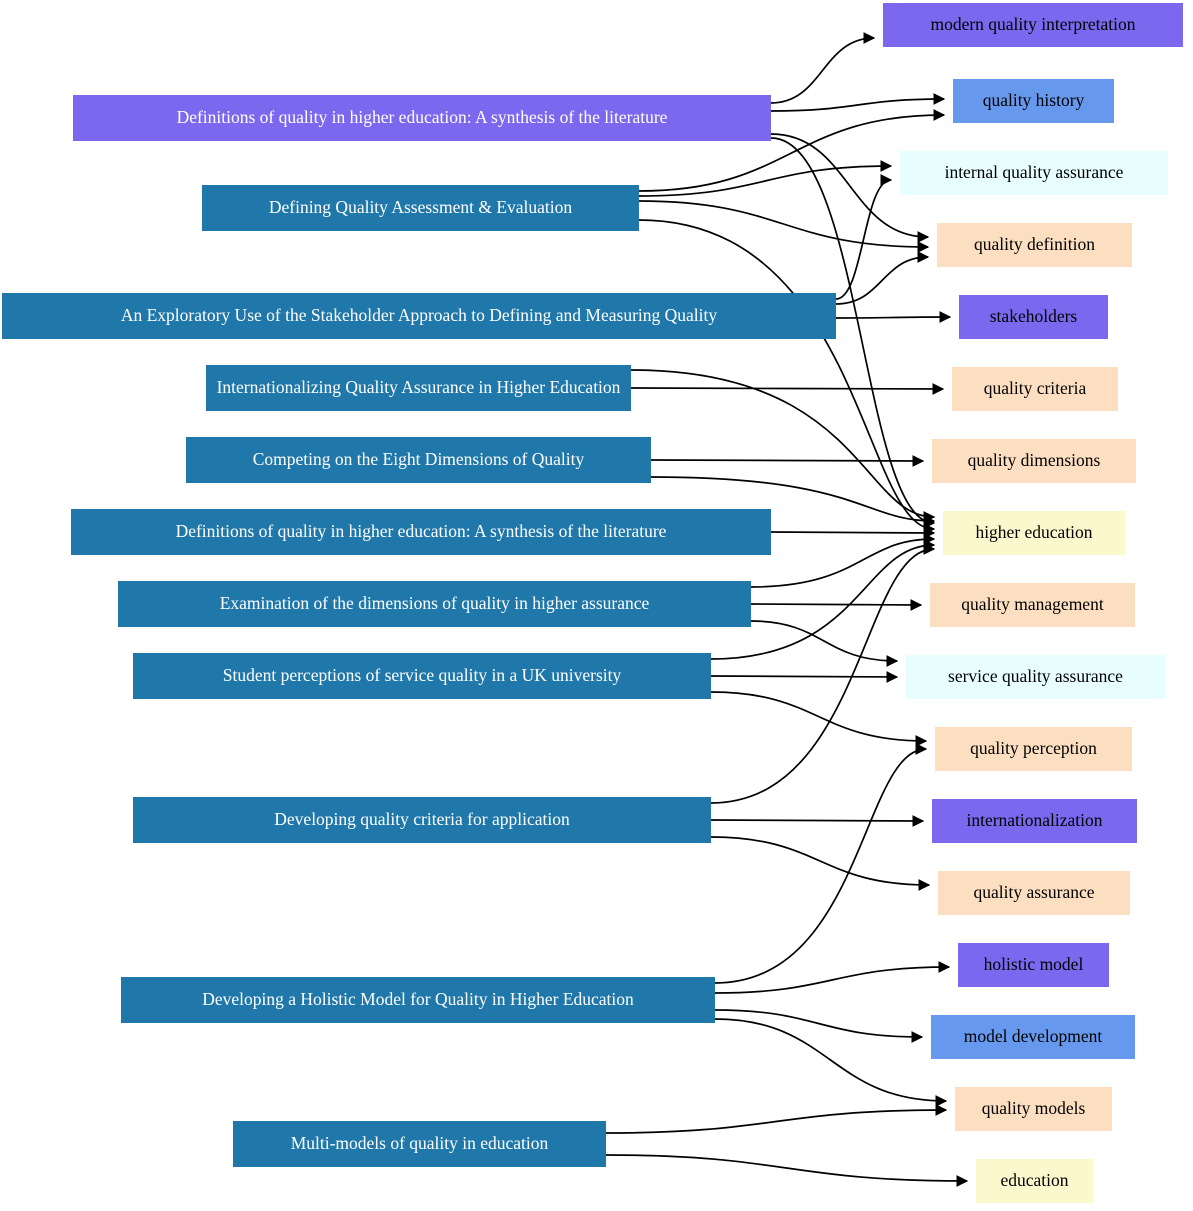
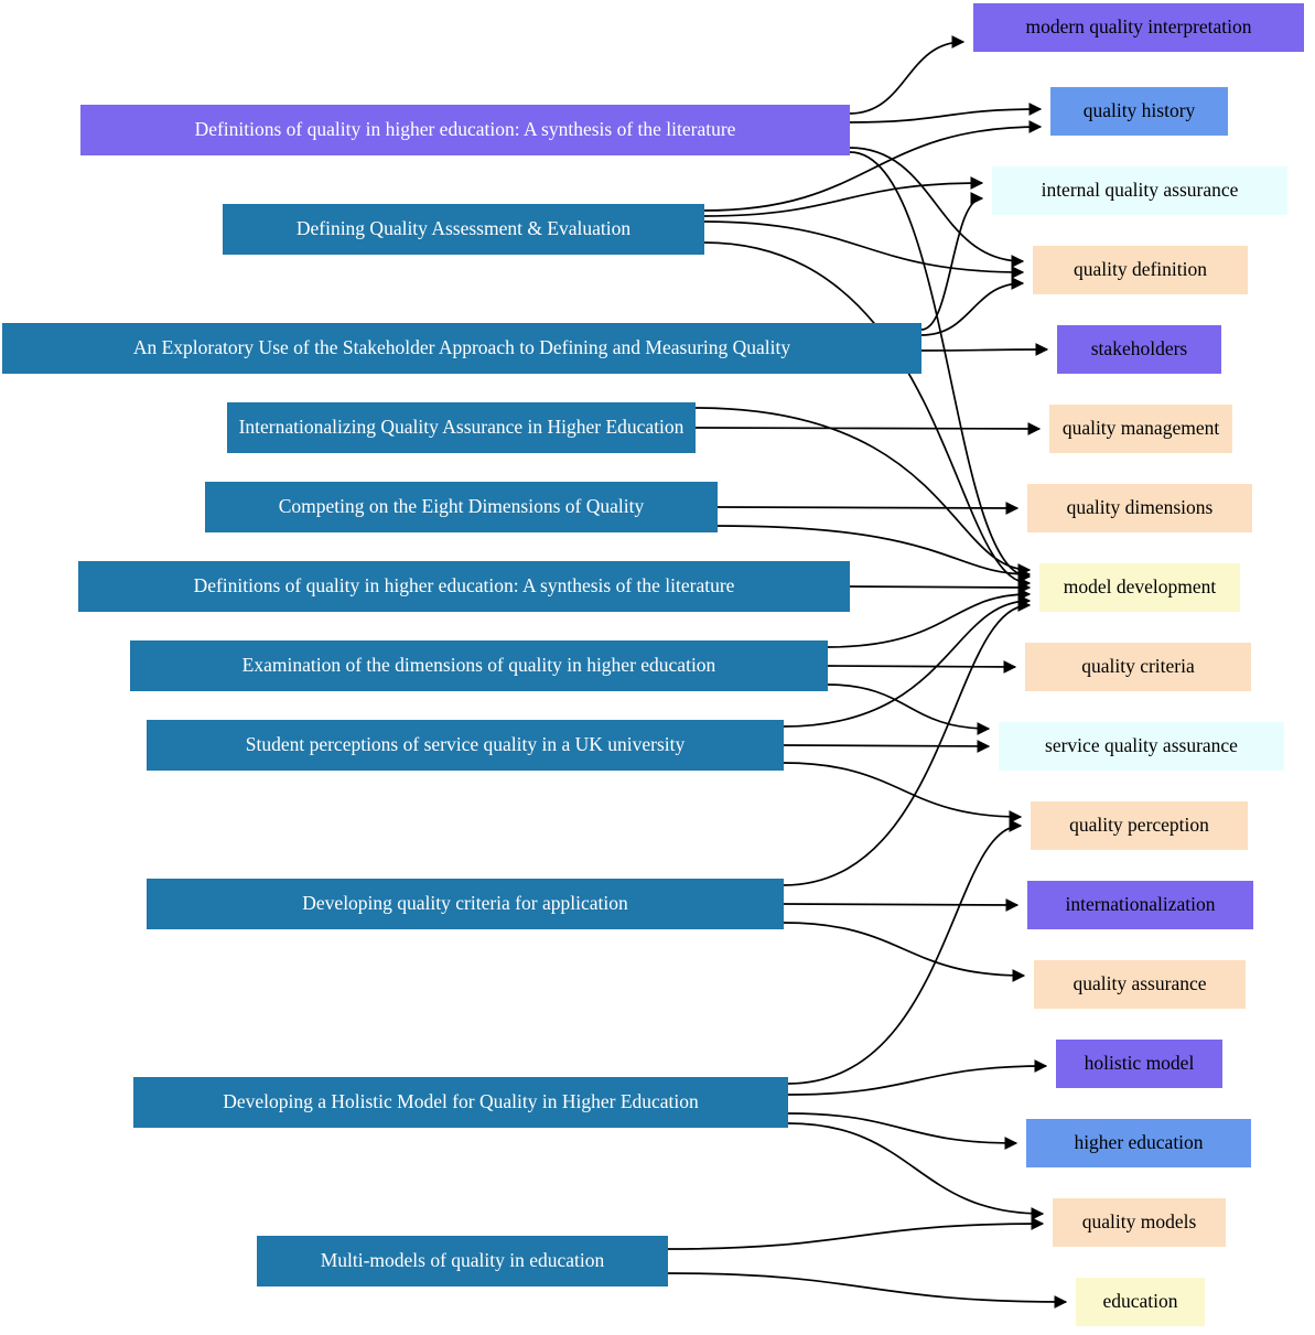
  Definitions of quality in higher education: A synthesis of the literature
  Defining Quality Assessment & Evaluation
  An Exploratory Use of the Stakeholder Approach to Defining and Measuring Quality
  Internationalizing Quality Assurance in Higher Education
  Competing on the Eight Dimensions of Quality
  Definitions of quality in higher education: A synthesis of the literature
- Examination of the dimensions of quality in higher assurance
+ Examination of the dimensions of quality in higher education
  Student perceptions of service quality in a UK university
  Developing quality criteria for application
  Developing a Holistic Model for Quality in Higher Education
  Multi-models of quality in education
  modern quality interpretation
  quality history
  internal quality assurance
  quality definition
  stakeholders
- quality criteria
+ quality management
  quality dimensions
- higher education
+ model development
- quality management
+ quality criteria
  service quality assurance
  quality perception
  internationalization
  quality assurance
  holistic model
- model development
+ higher education
  quality models
  education
